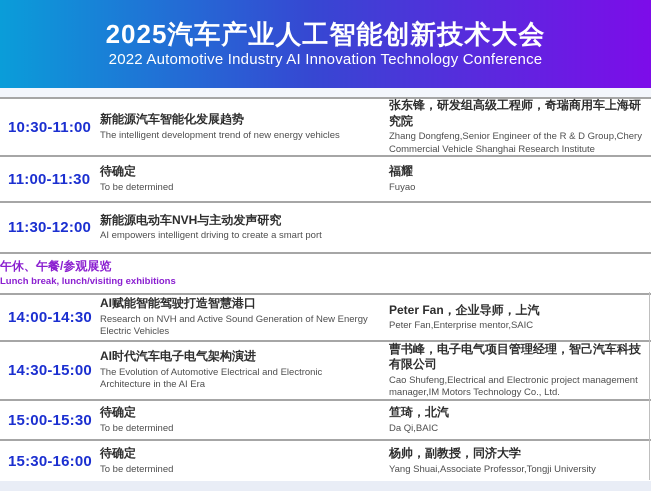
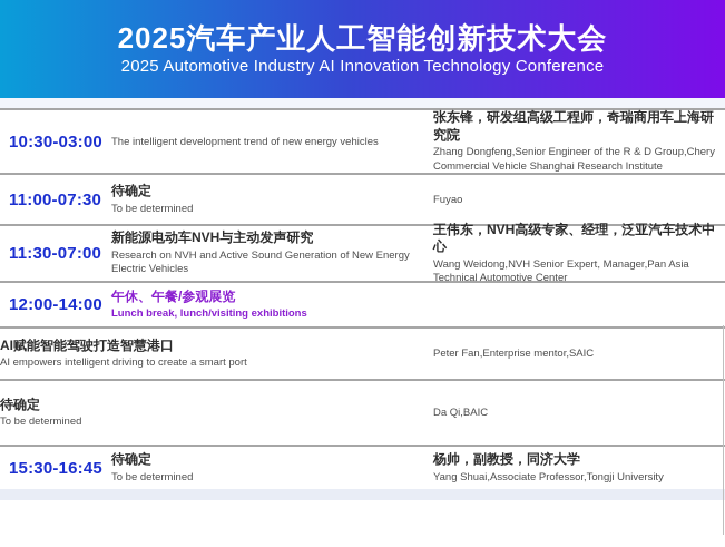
  2025汽车产业人工智能创新技术大会
- 2022 Automotive Industry AI Innovation Technology Conference
+ 2025 Automotive Industry AI Innovation Technology Conference
- 10:30-11:00
+ 10:30-03:00
- 新能源汽车智能化发展趋势
  The intelligent development trend of new energy vehicles
  张东锋，研发组高级工程师，奇瑞商用车上海研究院
  Zhang Dongfeng,Senior Engineer of the R & D Group,Chery Commercial Vehicle Shanghai Research Institute
- 11:00-11:30
+ 11:00-07:30
  待确定
  To be determined
- 福耀
  Fuyao
- 11:30-12:00
+ 11:30-07:00
  新能源电动车NVH与主动发声研究
- AI empowers intelligent driving to create a smart port
+ Research on NVH and Active Sound Generation of New Energy Electric Vehicles
+ 王伟东，NVH高级专家、经理，泛亚汽车技术中心
+ Wang Weidong,NVH Senior Expert, Manager,Pan Asia Technical Automotive Center
+ 12:00-14:00
  午休、午餐/参观展览
  Lunch break, lunch/visiting exhibitions
- 14:00-14:30
  AI赋能智能驾驶打造智慧港口
- Research on NVH and Active Sound Generation of New Energy Electric Vehicles
+ AI empowers intelligent driving to create a smart port
- Peter Fan，企业导师，上汽
  Peter Fan,Enterprise mentor,SAIC
- 14:30-15:00
- AI时代汽车电子电气架构演进
- The Evolution of Automotive Electrical and Electronic Architecture in the AI Era
- 曹书峰，电子电气项目管理经理，智己汽车科技有限公司
- Cao Shufeng,Electrical and Electronic project management manager,IM Motors Technology Co., Ltd.
- 15:00-15:30
  待确定
  To be determined
- 笪琦，北汽
  Da Qi,BAIC
- 15:30-16:00
+ 15:30-16:45
  待确定
  To be determined
  杨帅，副教授，同济大学
  Yang Shuai,Associate Professor,Tongji University
